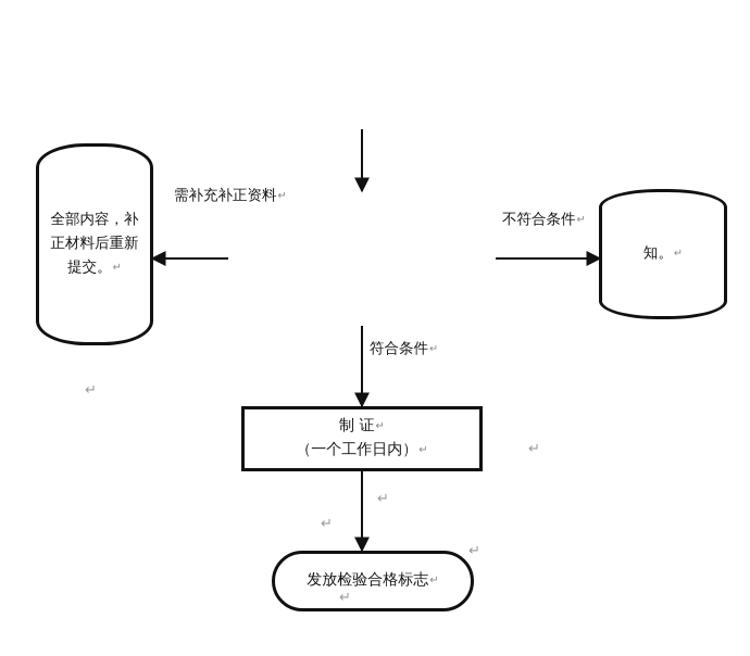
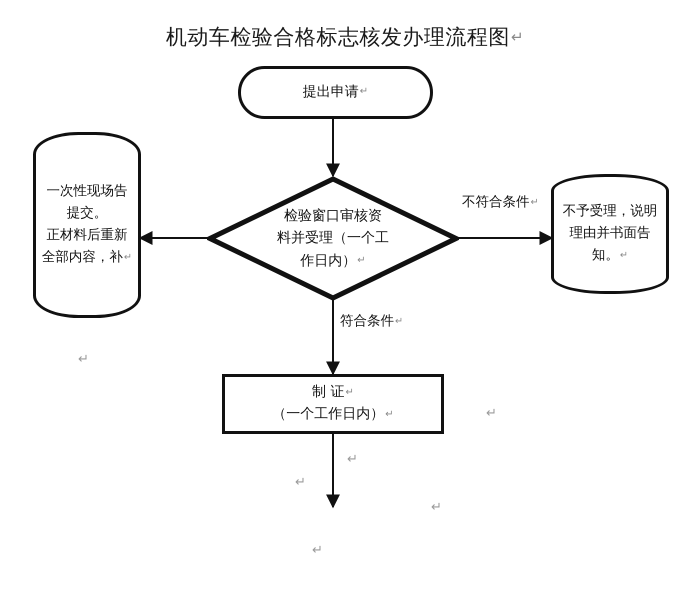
+ 机动车检验合格标志核发办理流程图↵
+ 提出申请↵
+ 检验窗口审核资
+ 料并受理（一个工
+ 作日内）↵
+ 一次性现场告
- 全部内容，补
+ 提交。
  正材料后重新
- 提交。↵
+ 全部内容，补↵
+ 不予受理，说明
+ 理由并书面告
  知。↵
  制 证↵
  （一个工作日内）↵
- 发放检验合格标志↵
- 需补充补正资料↵
  不符合条件↵
  符合条件↵
  ↵
  ↵
  ↵
  ↵
  ↵
  ↵
